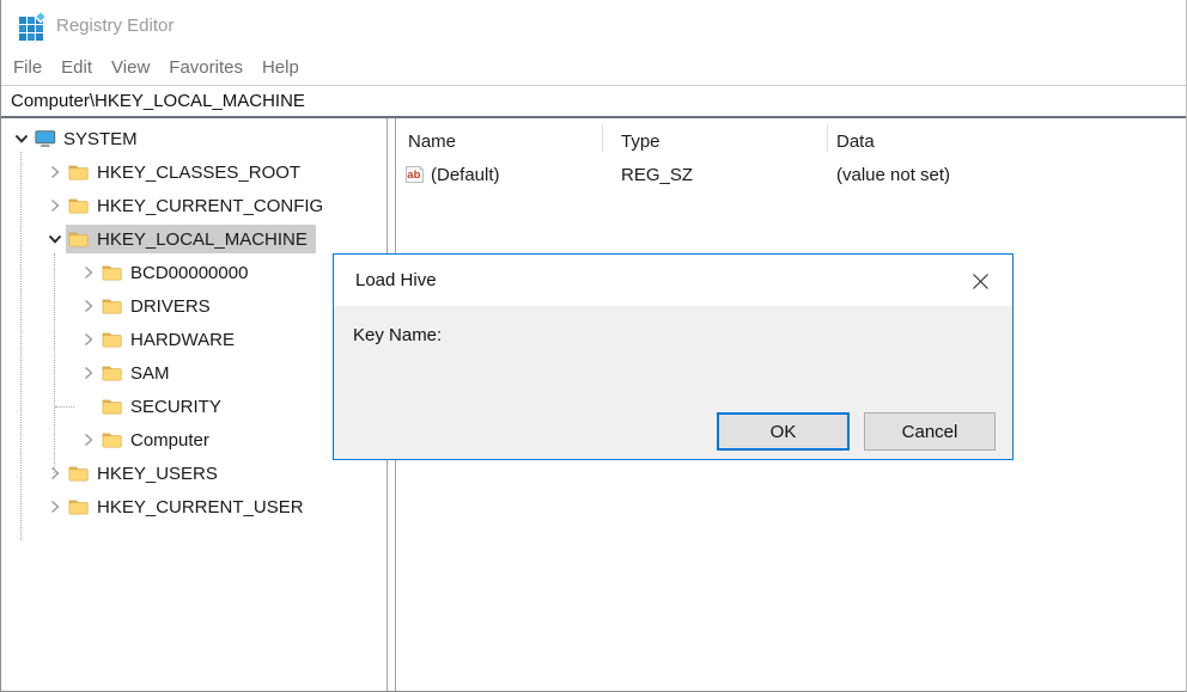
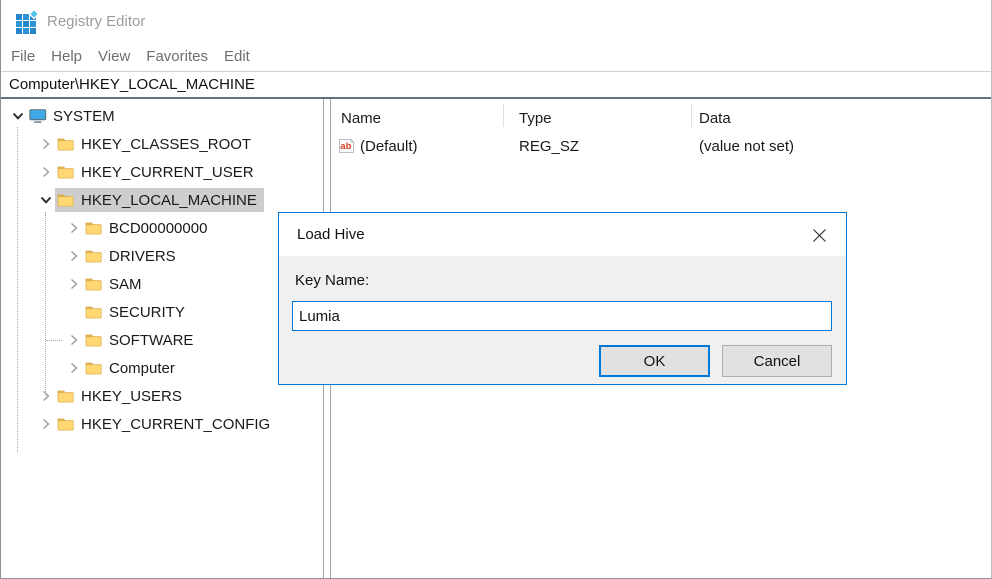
  Registry Editor
  File
- Edit
+ Help
  View
  Favorites
- Help
+ Edit
  Computer\HKEY_LOCAL_MACHINE
  SYSTEM
  HKEY_CLASSES_ROOT
- HKEY_CURRENT_CONFIG
+ HKEY_CURRENT_USER
  HKEY_LOCAL_MACHINE
  BCD00000000
  DRIVERS
- HARDWARE
  SAM
  SECURITY
+ SOFTWARE
  Computer
  HKEY_USERS
- HKEY_CURRENT_USER
+ HKEY_CURRENT_CONFIG
  Name
  Type
  Data
  ab
  (Default)
  REG_SZ
  (value not set)
  Load Hive
  Key Name:
+ Lumia
  OK
  Cancel
